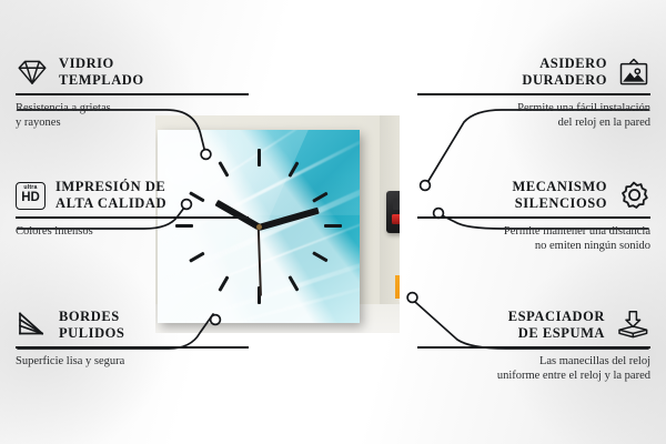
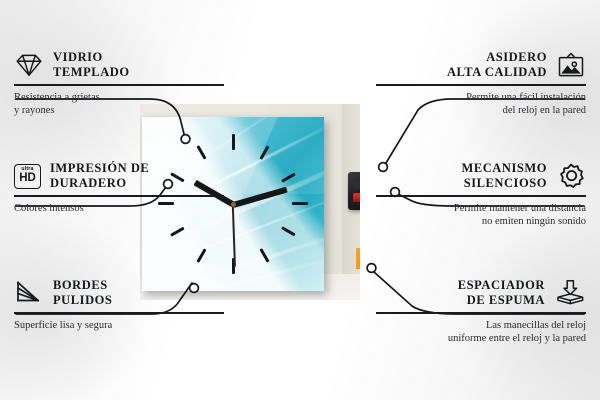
  VIDRIO
  TEMPLADO
  Resistencia a grietas
  y rayones
  HD
  IMPRESIÓN DE
- ALTA CALIDAD
+ DURADERO
  Colores intensos
  BORDES
  PULIDOS
  Superficie lisa y segura
  ASIDERO
- DURADERO
+ ALTA CALIDAD
  Permite una fácil instalación
  del reloj en la pared
  MECANISMO
  SILENCIOSO
  Permite mantener una distancia
  no emiten ningún sonido
  ESPACIADOR
  DE ESPUMA
  Las manecillas del reloj
  uniforme entre el reloj y la pared
